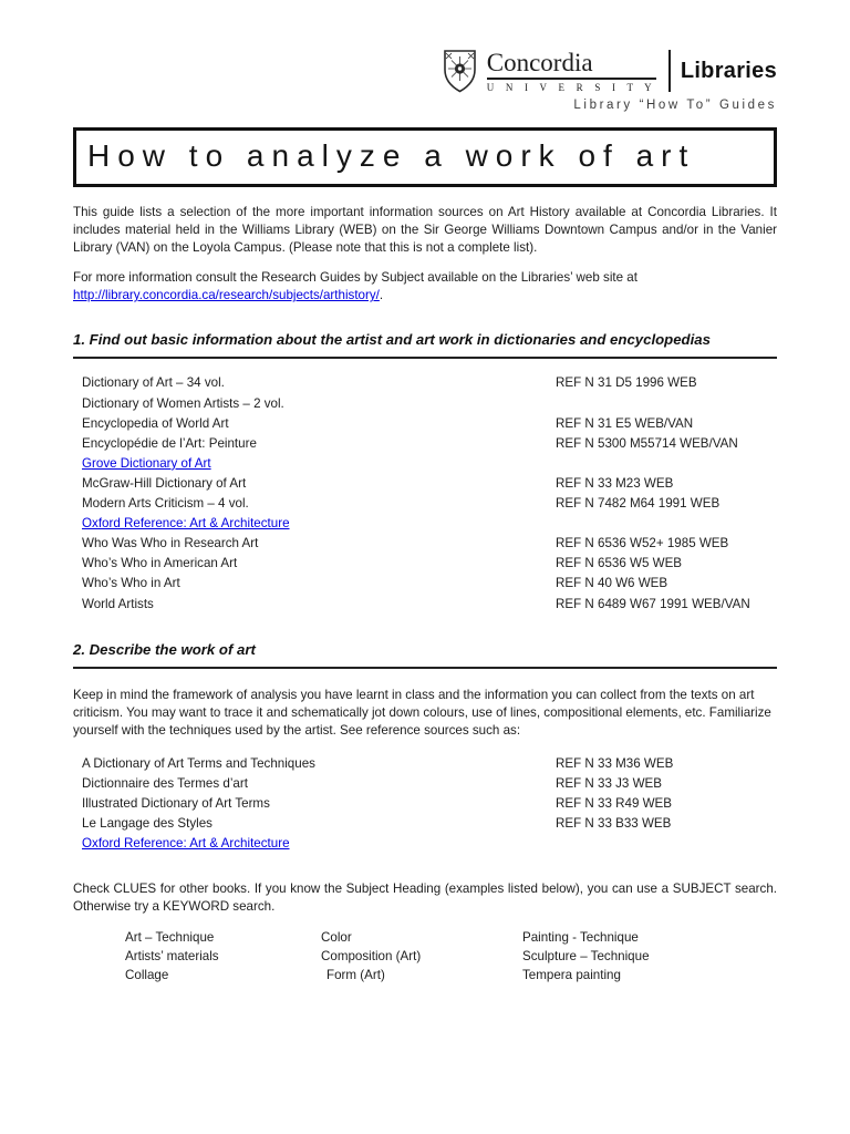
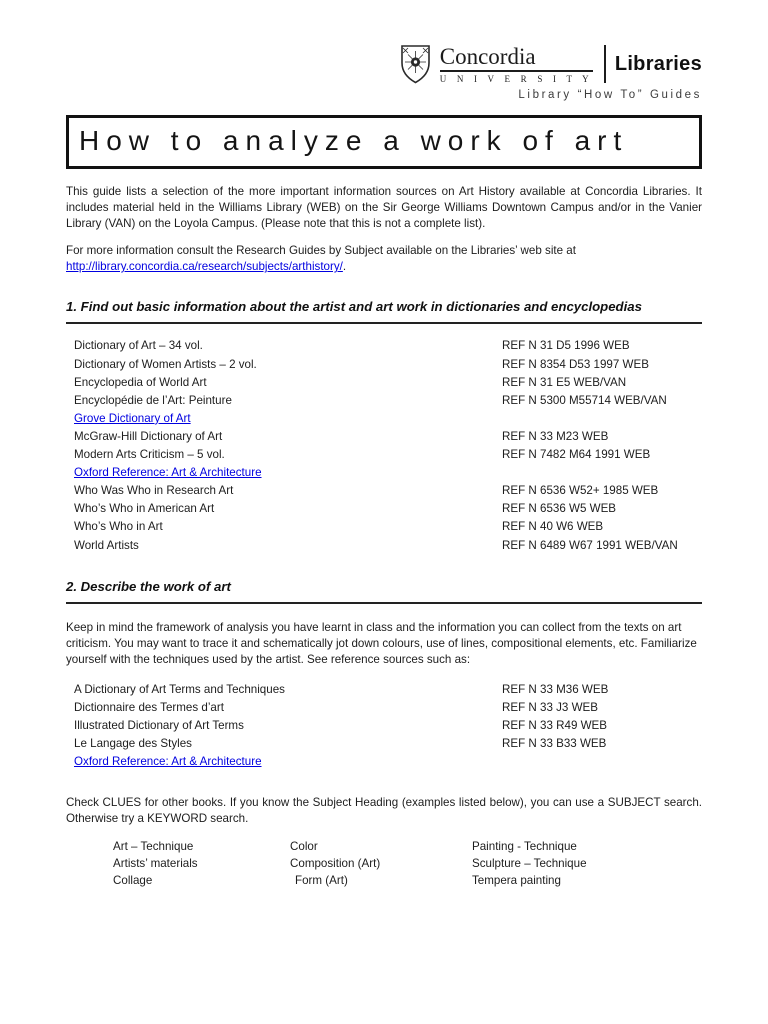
  Concordia
  U N I V E R S I T Y
  Libraries
  Library “How To” Guides
  How to analyze a work of art
  This guide lists a selection of the more important information sources on Art History available at Concordia Libraries. It includes material held in the Williams Library (WEB) on the Sir George Williams Downtown Campus and/or in the Vanier Library (VAN) on the Loyola Campus. (Please note that this is not a complete list).
  For more information consult the Research Guides by Subject available on the Libraries’ web site at http://library.concordia.ca/research/subjects/arthistory/.
  1. Find out basic information about the artist and art work in dictionaries and encyclopedias
  Dictionary of Art – 34 vol.
  REF N 31 D5 1996 WEB
  Dictionary of Women Artists – 2 vol.
+ REF N 8354 D53 1997 WEB
  Encyclopedia of World Art
  REF N 31 E5 WEB/VAN
  Encyclopédie de l’Art: Peinture
  REF N 5300 M55714 WEB/VAN
  Grove Dictionary of Art
  McGraw-Hill Dictionary of Art
  REF N 33 M23 WEB
- Modern Arts Criticism – 4 vol.
+ Modern Arts Criticism – 5 vol.
  REF N 7482 M64 1991 WEB
  Oxford Reference: Art & Architecture
  Who Was Who in Research Art
  REF N 6536 W52+ 1985 WEB
  Who’s Who in American Art
  REF N 6536 W5 WEB
  Who’s Who in Art
  REF N 40 W6 WEB
  World Artists
  REF N 6489 W67 1991 WEB/VAN
  2. Describe the work of art
  Keep in mind the framework of analysis you have learnt in class and the information you can collect from the texts on art criticism. You may want to trace it and schematically jot down colours, use of lines, compositional elements, etc. Familiarize yourself with the techniques used by the artist. See reference sources such as:
  A Dictionary of Art Terms and Techniques
  REF N 33 M36 WEB
  Dictionnaire des Termes d’art
  REF N 33 J3 WEB
  Illustrated Dictionary of Art Terms
  REF N 33 R49 WEB
  Le Langage des Styles
  REF N 33 B33 WEB
  Oxford Reference: Art & Architecture
  Check CLUES for other books. If you know the Subject Heading (examples listed below), you can use a SUBJECT search. Otherwise try a KEYWORD search.
  Art – Technique
  Artists’ materials
  Collage
  Color
  Composition (Art)
  Form (Art)
  Painting - Technique
  Sculpture – Technique
  Tempera painting
